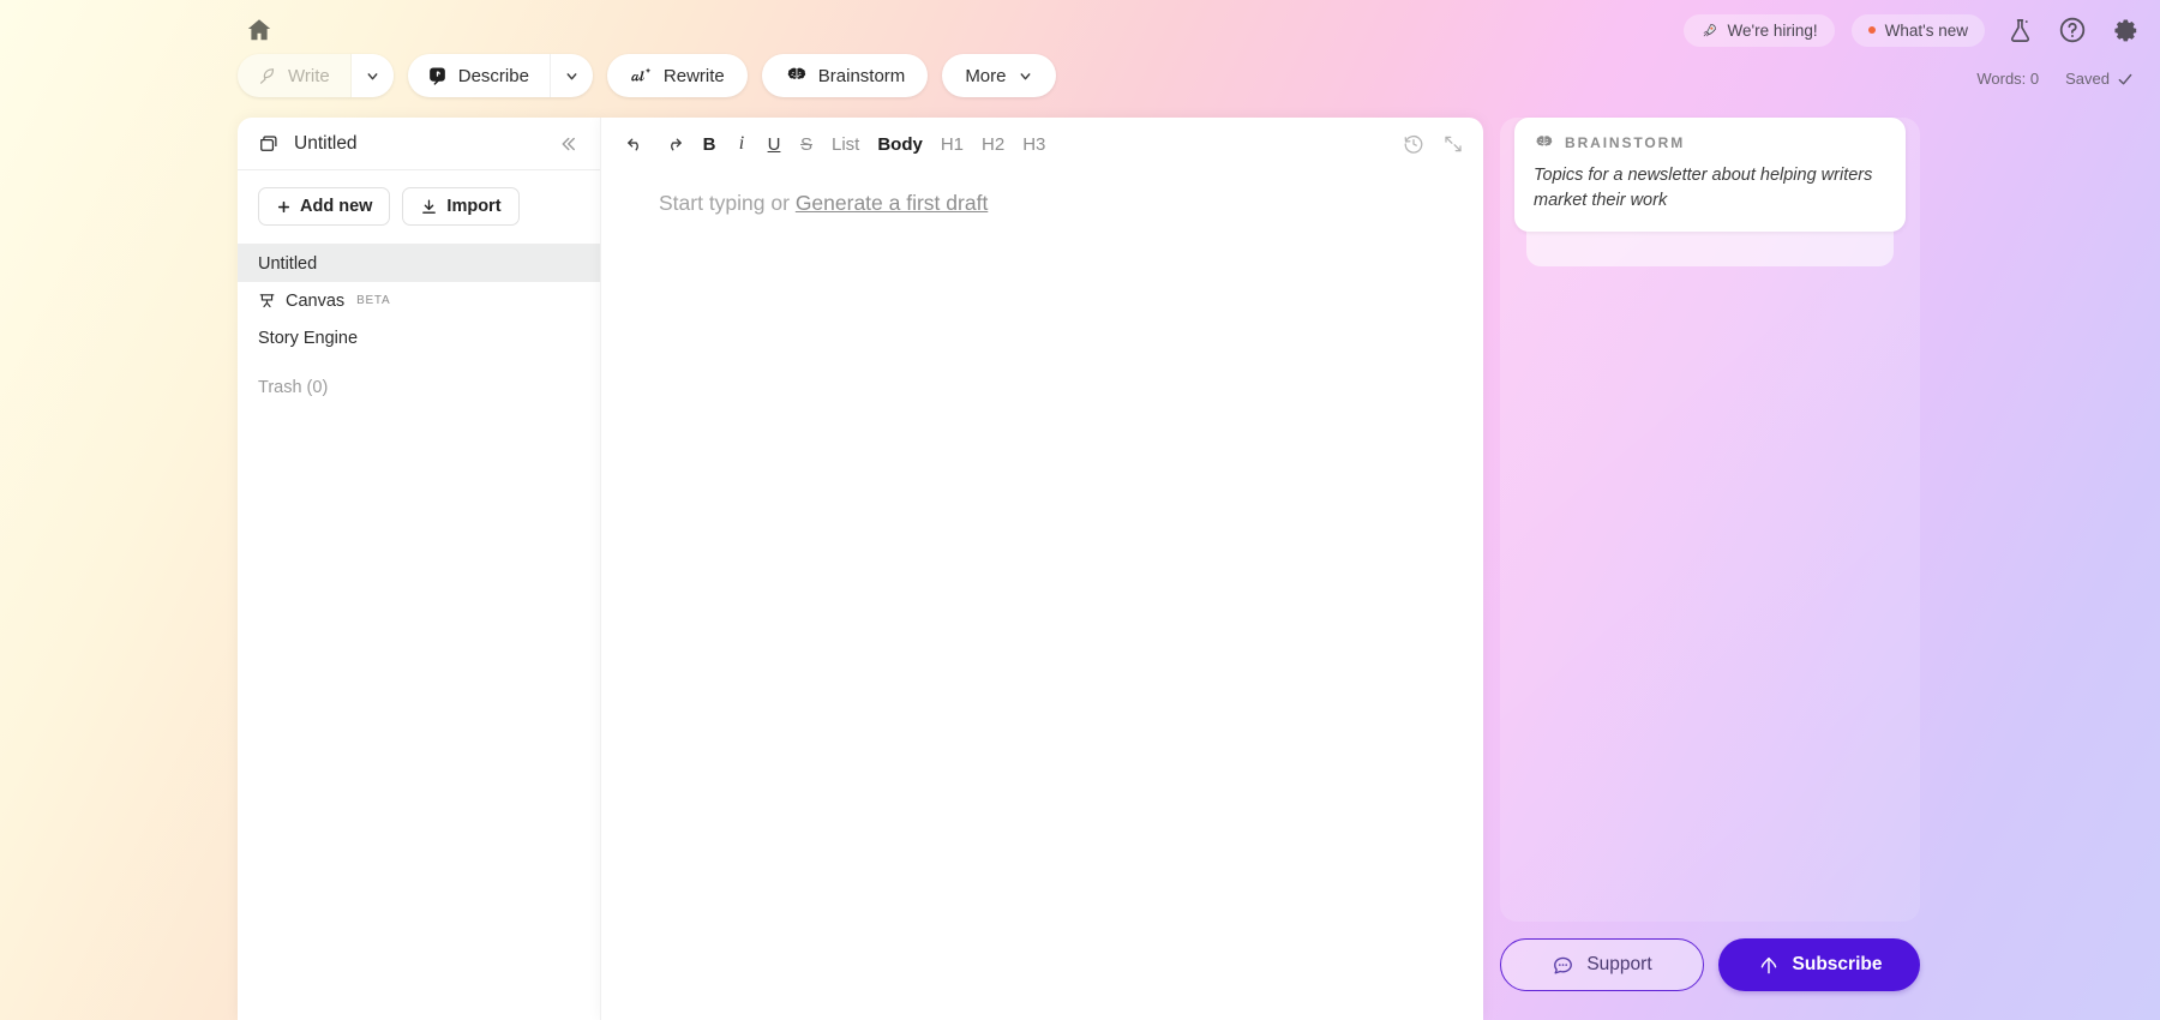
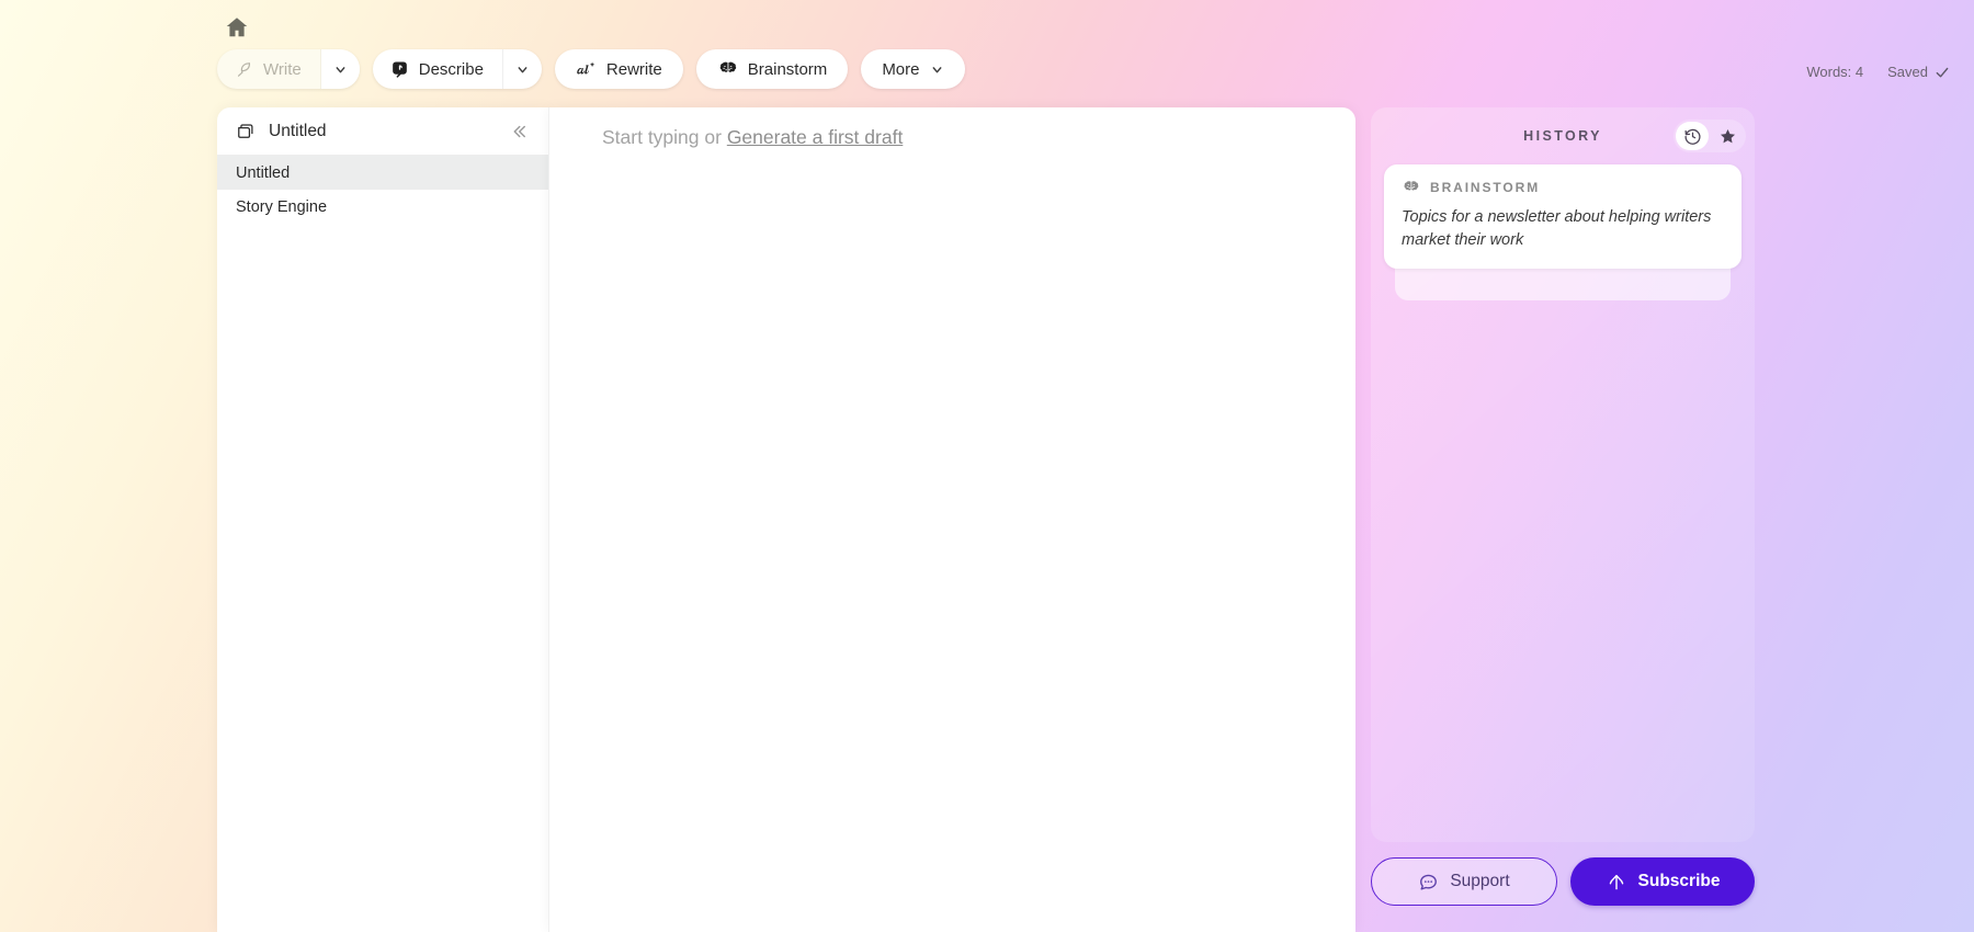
  Write
  Describe
  Rewrite
  Brainstorm
  More
- We're hiring!
- What's new
- Words: 0
+ Words: 4
  Saved
  Untitled
- Add new
- Import
  Untitled
- Canvas
- BETA
  Story Engine
- Trash (0)
- B
- i
- U
- S
- List
- Body
- H1
- H2
- H3
  Start typing or Generate a first draft
+ HISTORY
  BRAINSTORM
  Topics for a newsletter about helping writers market their work
  Support
  Subscribe
